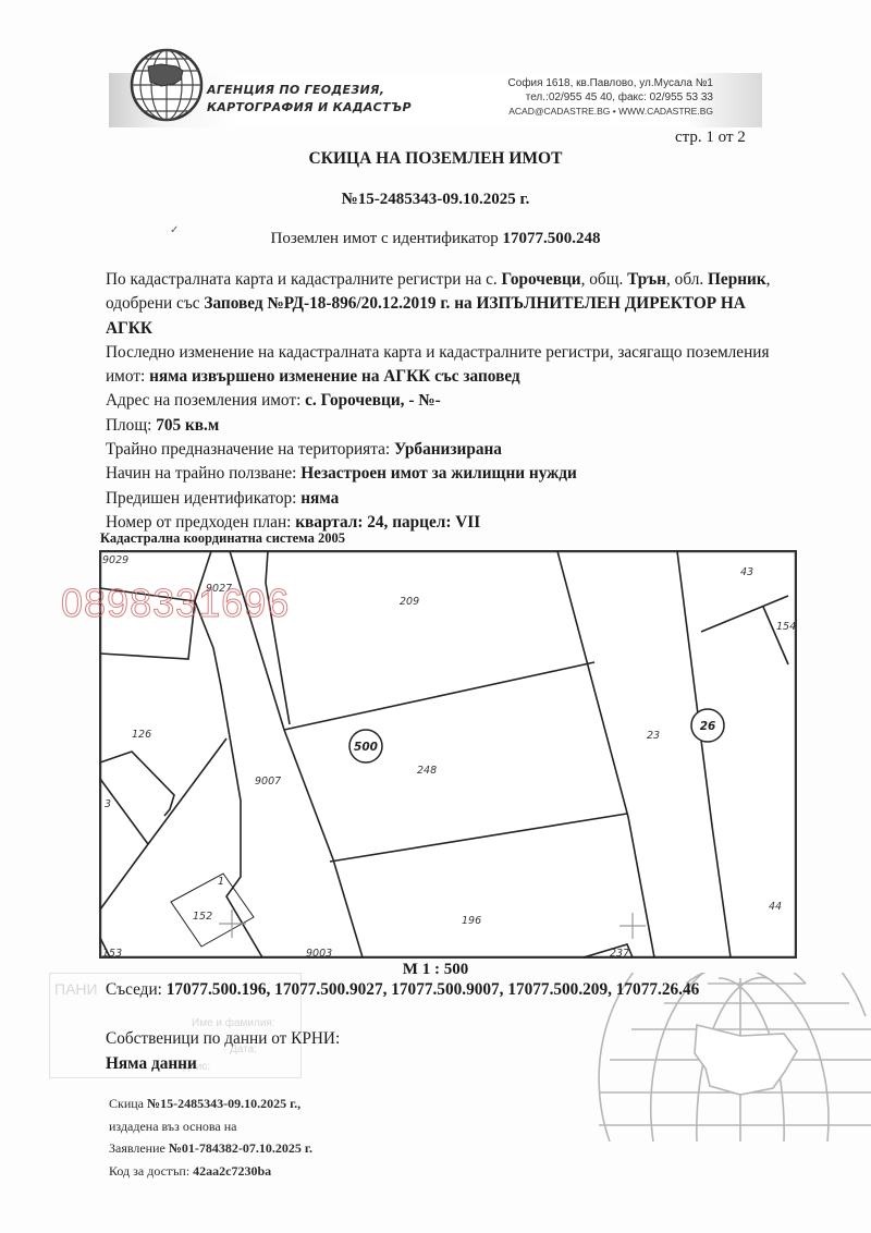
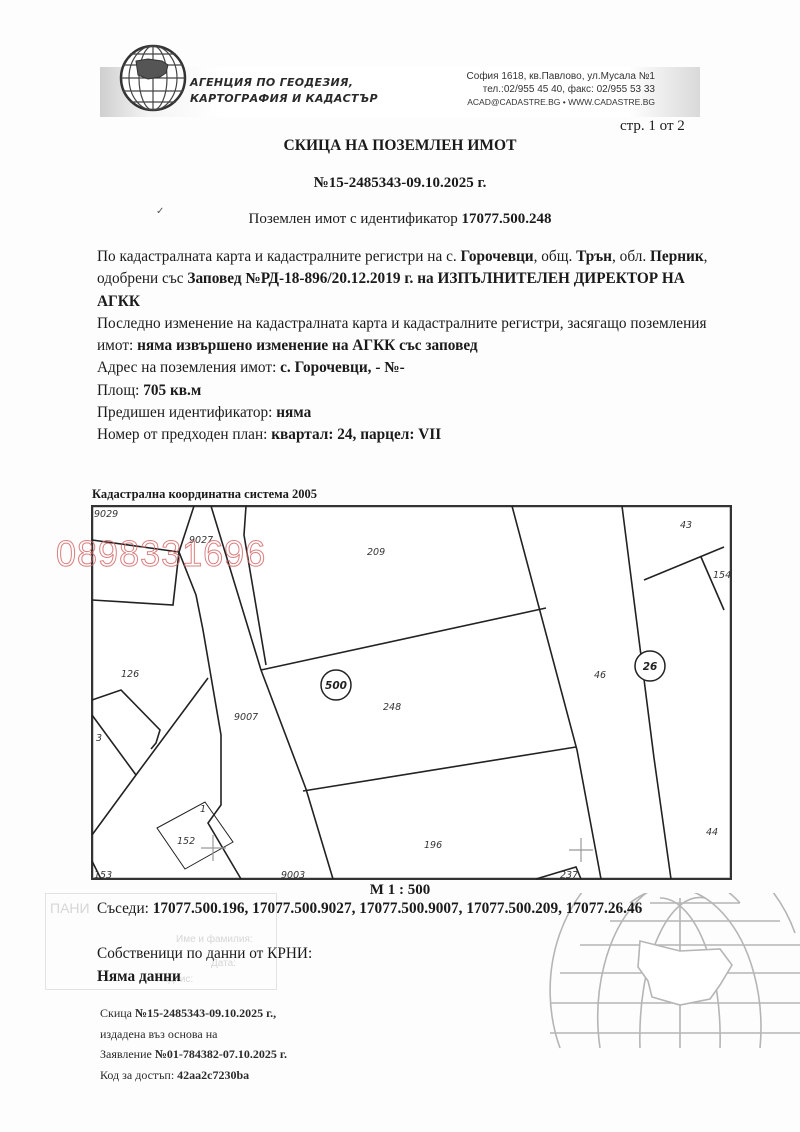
  АГЕНЦИЯ ПО ГЕОДЕЗИЯ,
  КАРТОГРАФИЯ И КАДАСТЪР
  София 1618, кв.Павлово, ул.Мусала №1
  тел.:02/955 45 40, факс: 02/955 53 33
  ACAD@CADASTRE.BG • WWW.CADASTRE.BG
  стр. 1 от 2
  СКИЦА НА ПОЗЕМЛЕН ИМОТ
  №15-2485343-09.10.2025 г.
  ✓
  Поземлен имот с идентификатор 17077.500.248
  По кадастралната карта и кадастралните регистри на с. Горочевци, общ. Трън, обл. Перник, одобрени със Заповед №РД-18-896/20.12.2019 г. на ИЗПЪЛНИТЕЛЕН ДИРЕКТОР НА АГКК
  Последно изменение на кадастралната карта и кадастралните регистри, засягащо поземления имот: няма извършено изменение на АГКК със заповед
  Адрес на поземления имот: с. Горочевци, - №-
  Площ: 705 кв.м
- Трайно предназначение на територията: Урбанизирана
- Начин на трайно ползване: Незастроен имот за жилищни нужди
  Предишен идентификатор: няма
  Номер от предходен план: квартал: 24, парцел: VII
  Кадастрална координатна система 2005
  9029
  9027
  209
  43
  154
  126
  248
- 23
+ 46
  9007
  3
  1
  152
  196
  44
  153
  9003
  237
  500
  26
  0898331696
  М 1 : 500
  ПАНИ
  Име и фамилия:
  Дата:
  Подпис:
  Съседи: 17077.500.196, 17077.500.9027, 17077.500.9007, 17077.500.209, 17077.26.46
  Собственици по данни от КРНИ:
  Няма данни
  Скица №15-2485343-09.10.2025 г.,
  издадена въз основа на
  Заявление №01-784382-07.10.2025 г.
  Код за достъп: 42aa2c7230ba
